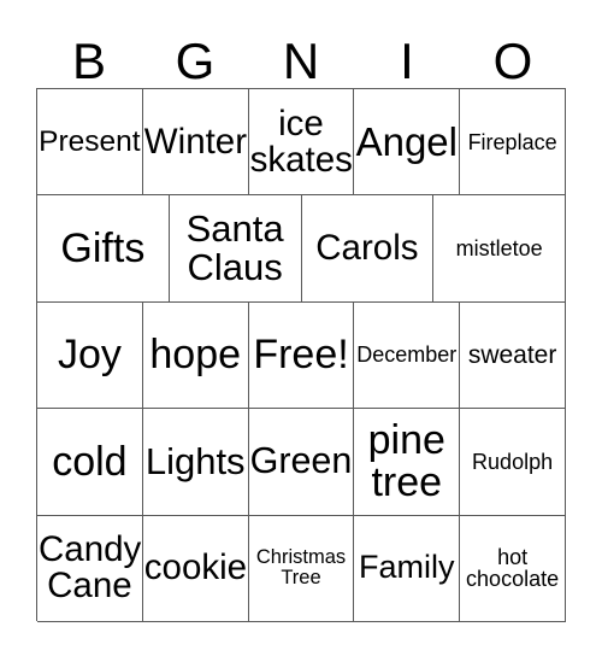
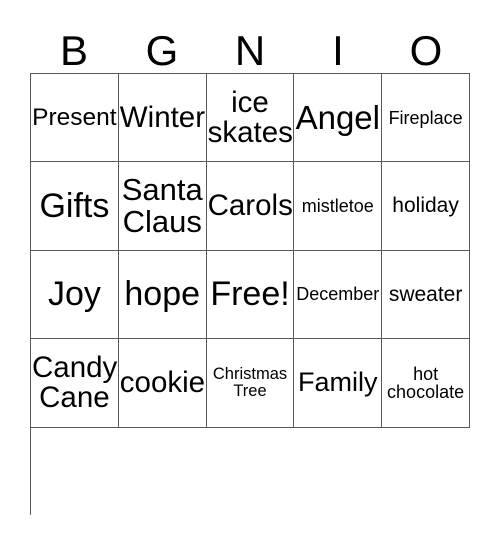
  B
  G
  N
  I
  O
  Present
  Winter
  ice
  skates
  Angel
  Fireplace
  Gifts
  Santa
  Claus
  Carols
  mistletoe
+ holiday
  Joy
  hope
  Free!
  December
  sweater
- cold
- Lights
- Green
- pine
- tree
- Rudolph
  Candy
  Cane
  cookie
  Christmas
  Tree
  Family
  hot
  chocolate
